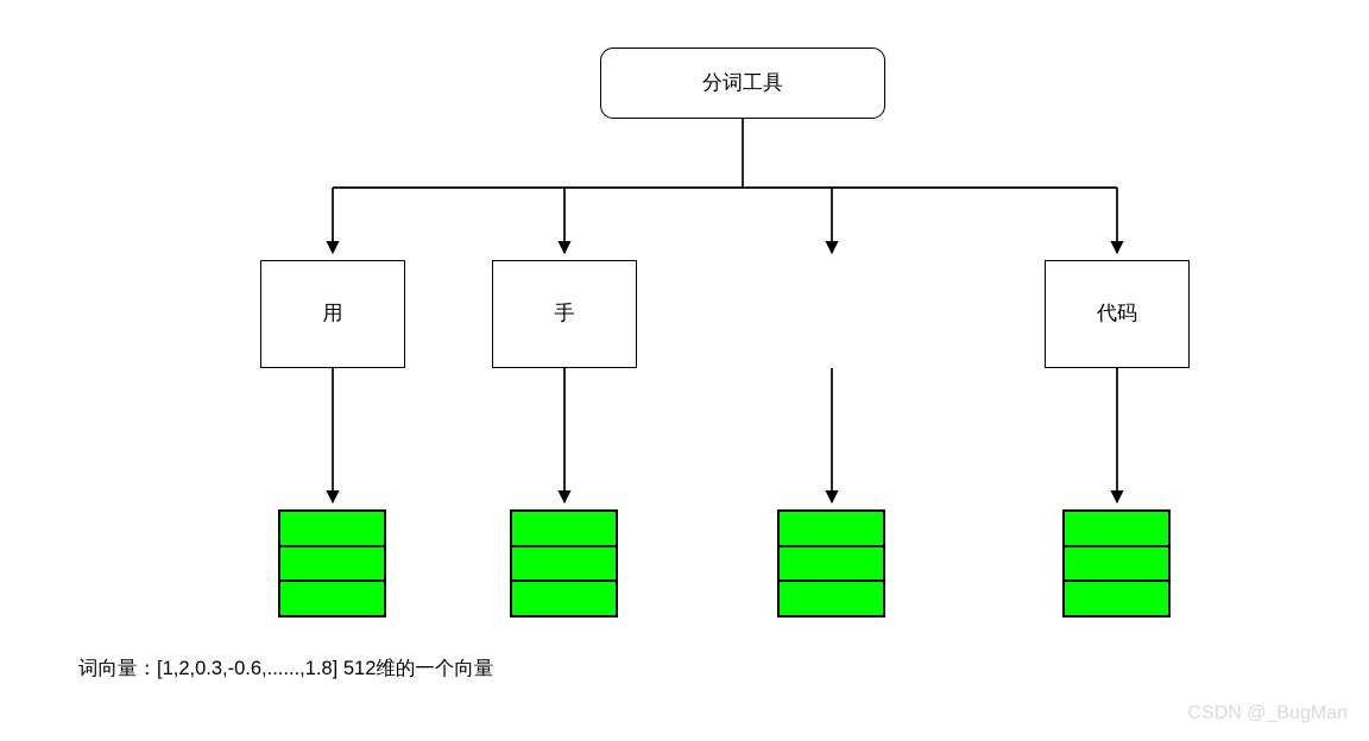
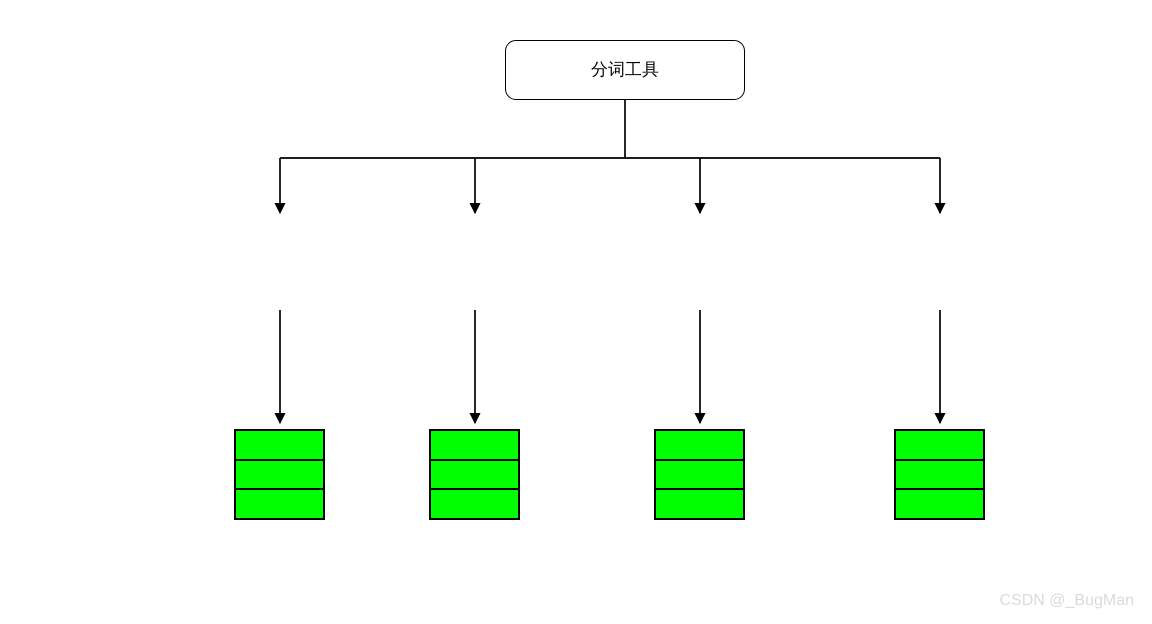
  分词工具
- 用
- 手
- 代码
- 词向量：[1,2,0.3,-0.6,......,1.8] 512维的一个向量
  CSDN @_BugMan
